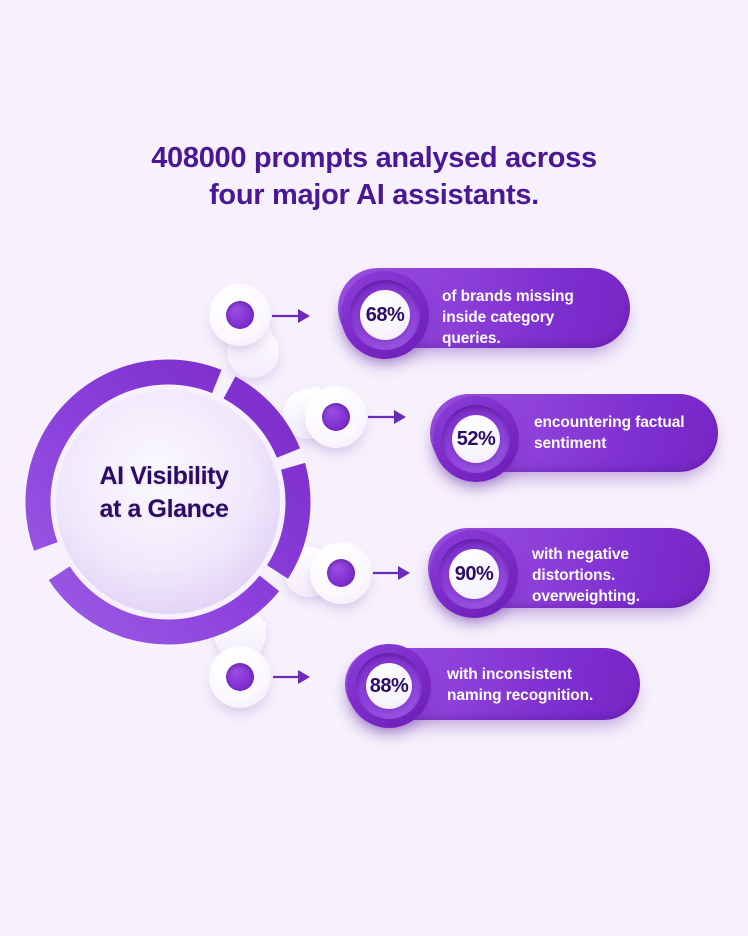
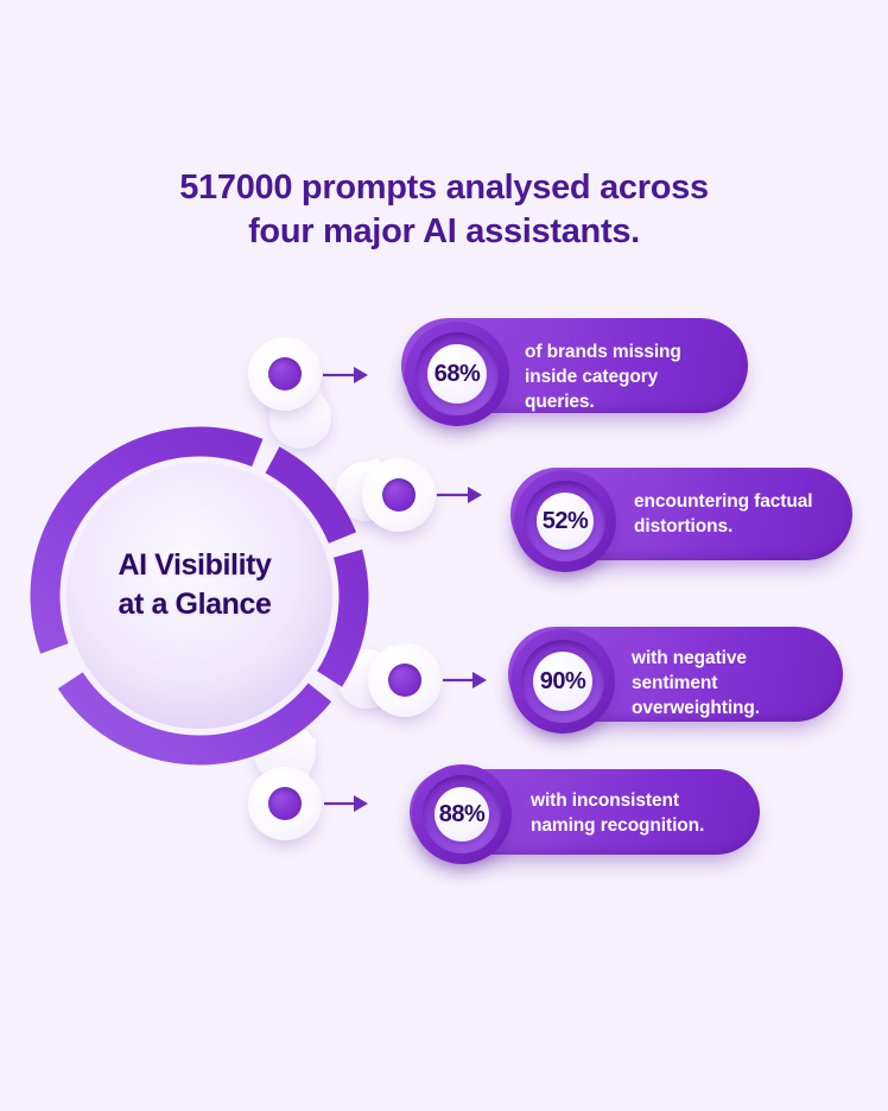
- 408000 prompts analysed across
+ 517000 prompts analysed across
  four major AI assistants.
  AI Visibility
  at a Glance
  of brands missing
  inside category
  queries.
  68%
  encountering factual
- sentiment
+ distortions.
  52%
  with negative
- distortions.
+ sentiment
  overweighting.
  90%
  with inconsistent
  naming recognition.
  88%
